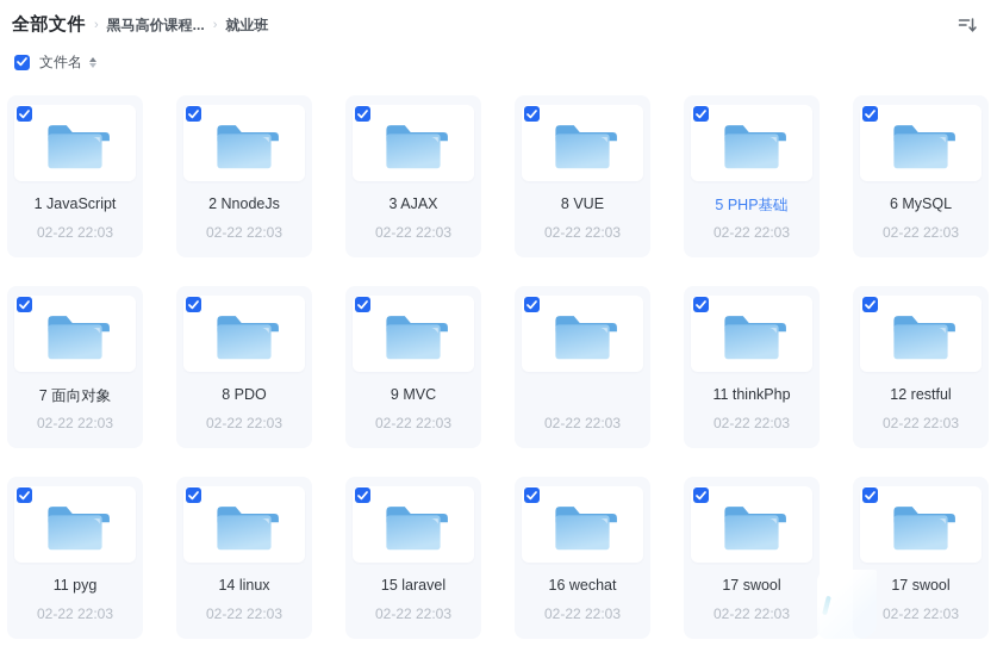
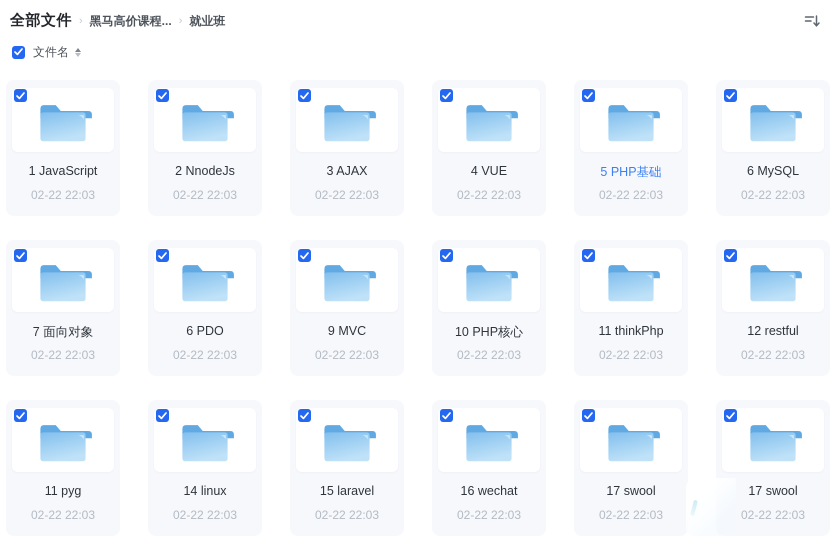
  全部文件
  ›
  黑马高价课程...
  ›
  就业班
  文件名
  1 JavaScript
  02-22 22:03
  2 NnodeJs
  02-22 22:03
  3 AJAX
  02-22 22:03
- 8 VUE
+ 4 VUE
  02-22 22:03
  5 PHP基础
  02-22 22:03
  6 MySQL
  02-22 22:03
  7 面向对象
  02-22 22:03
- 8 PDO
+ 6 PDO
  02-22 22:03
  9 MVC
  02-22 22:03
+ 10 PHP核心
  02-22 22:03
  11 thinkPhp
  02-22 22:03
  12 restful
  02-22 22:03
  11 pyg
  02-22 22:03
  14 linux
  02-22 22:03
  15 laravel
  02-22 22:03
  16 wechat
  02-22 22:03
  17 swool
  02-22 22:03
  17 swool
  02-22 22:03
